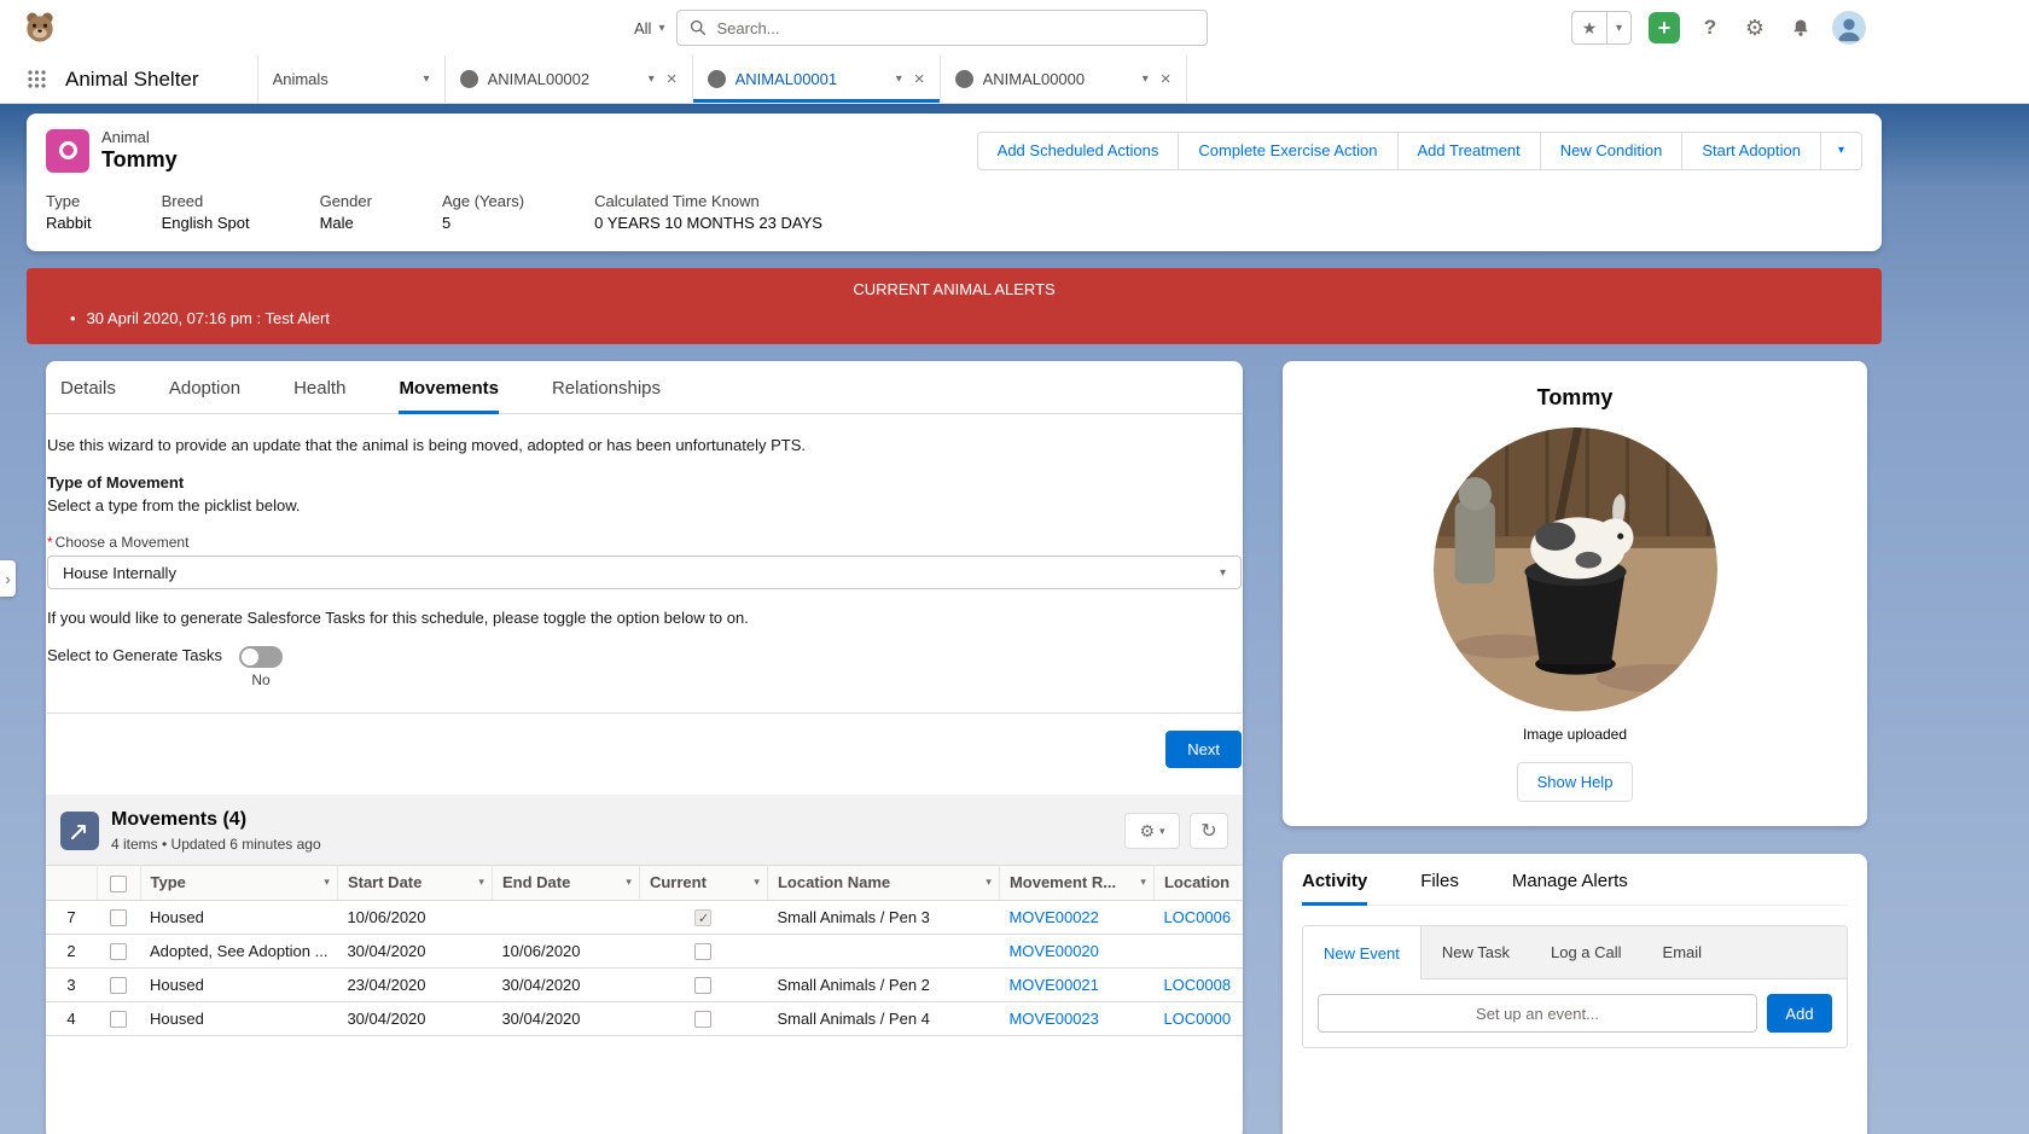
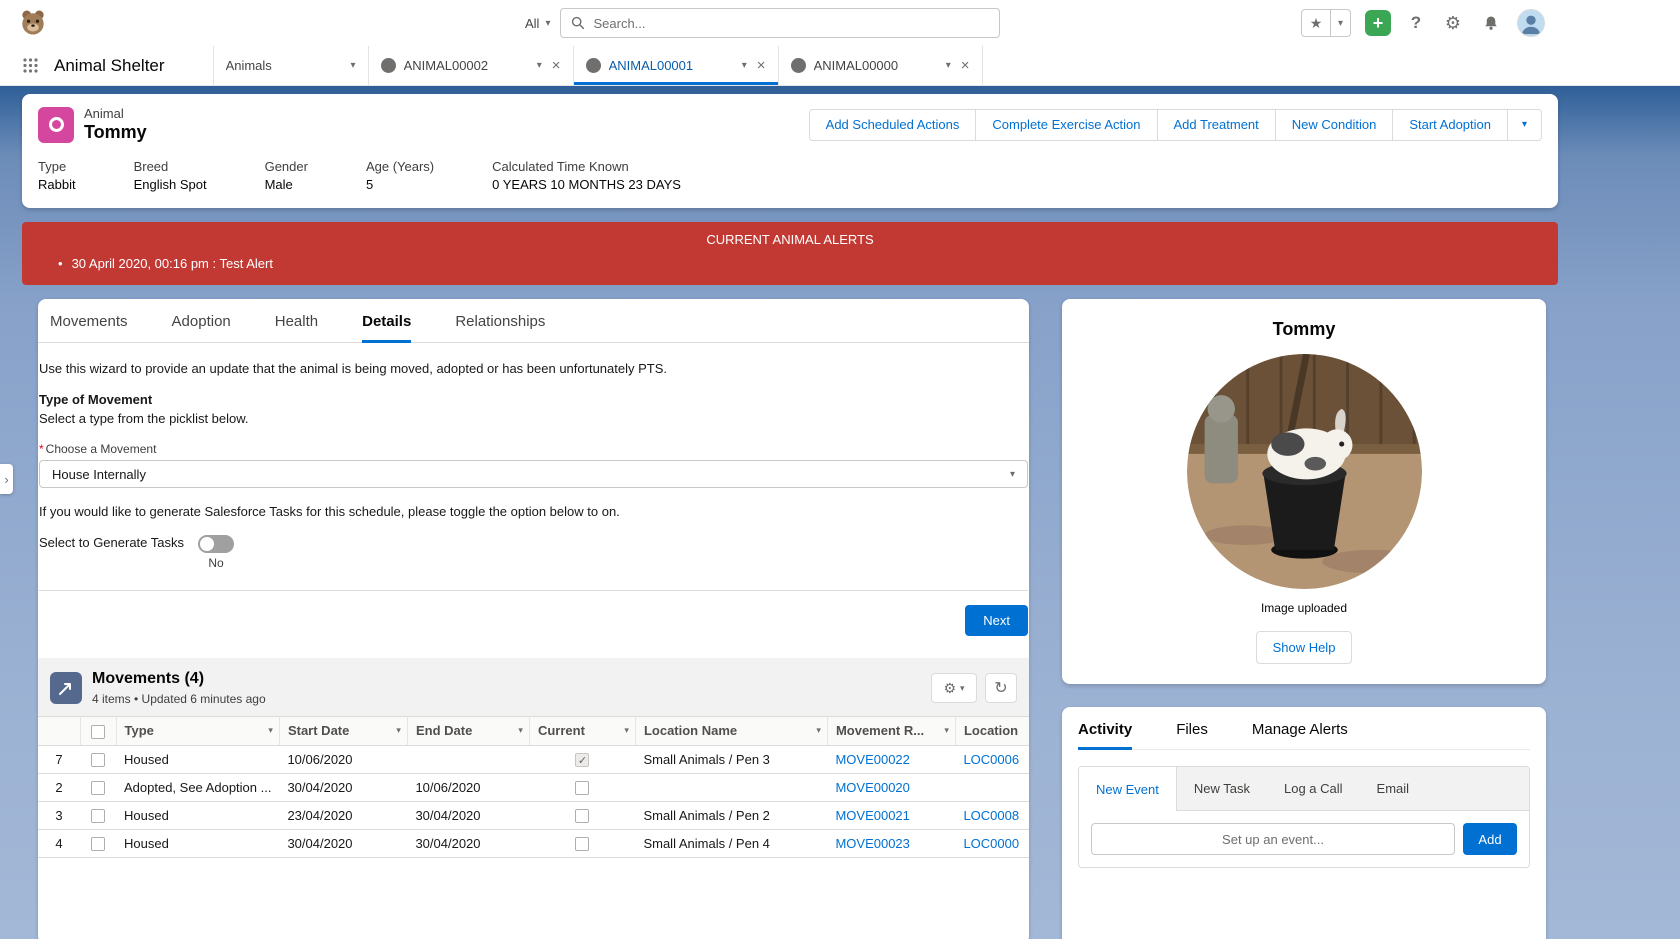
  All
  ▾
  Search...
  ★
  ▾
  +
  ?
  ⚙
  Animal Shelter
  Animals
  ▾
  ANIMAL00002
  ▾
  ×
  ANIMAL00001
  ▾
  ×
  ANIMAL00000
  ▾
  ×
  ›
  Animal
  Tommy
  Add Scheduled Actions
  Complete Exercise Action
  Add Treatment
  New Condition
  Start Adoption
  ▾
  Type
  Rabbit
  Breed
  English Spot
  Gender
  Male
  Age (Years)
  5
  Calculated Time Known
  0 YEARS 10 MONTHS 23 DAYS
  CURRENT ANIMAL ALERTS
  •
- 30 April 2020, 07:16 pm : Test Alert
+ 30 April 2020, 00:16 pm : Test Alert
- Details
+ Movements
  Adoption
  Health
- Movements
+ Details
  Relationships
  Use this wizard to provide an update that the animal is being moved, adopted or has been unfortunately PTS.
  Type of Movement
  Select a type from the picklist below.
  * Choose a Movement
  House Internally
  ▾
  If you would like to generate Salesforce Tasks for this schedule, please toggle the option below to on.
  Select to Generate Tasks
  No
  Next
  Movements (4)
  4 items • Updated 6 minutes ago
  ⚙
  ▾
  ↻
  		Type ▾	Start Date ▾	End Date ▾	Current ▾	Location Name ▾	Movement R... ▾	Location
  7		Housed	10/06/2020		✓	Small Animals / Pen 3	MOVE00022	LOC0006
  2		Adopted, See Adoption ...	30/04/2020	10/06/2020			MOVE00020
  3		Housed	23/04/2020	30/04/2020		Small Animals / Pen 2	MOVE00021	LOC0008
  4		Housed	30/04/2020	30/04/2020		Small Animals / Pen 4	MOVE00023	LOC0000
  Tommy
  Image uploaded
  Show Help
  Activity
  Files
  Manage Alerts
  New Event
  New Task
  Log a Call
  Email
  Set up an event...
  Add
